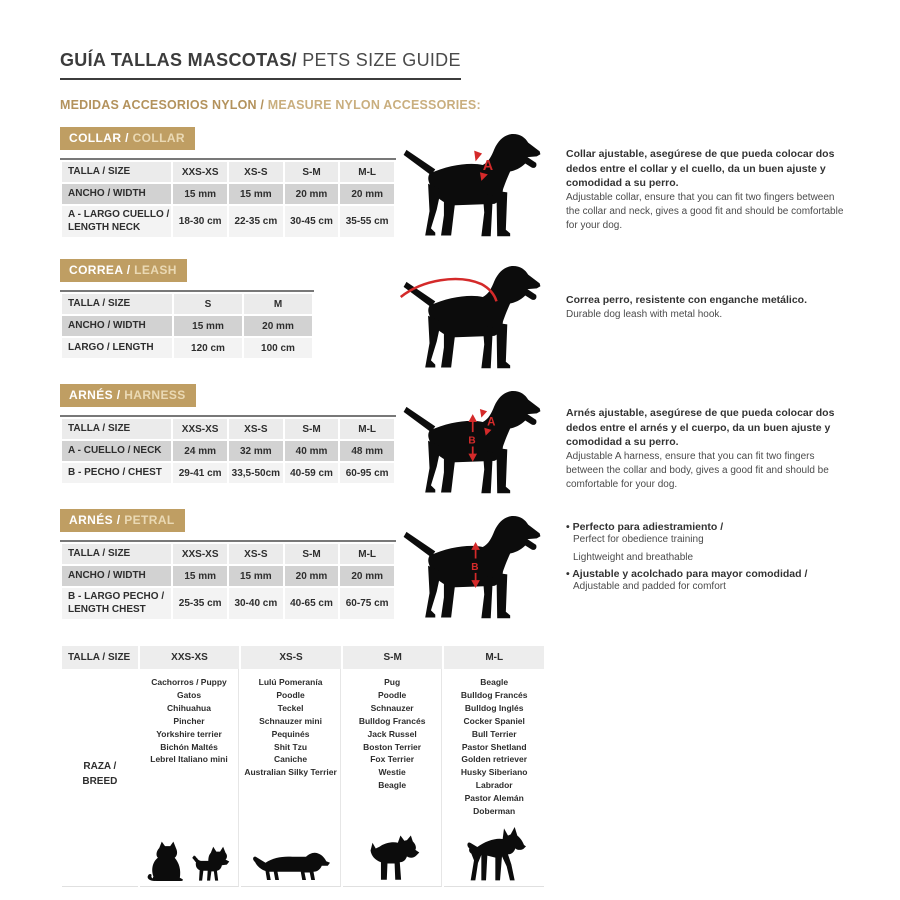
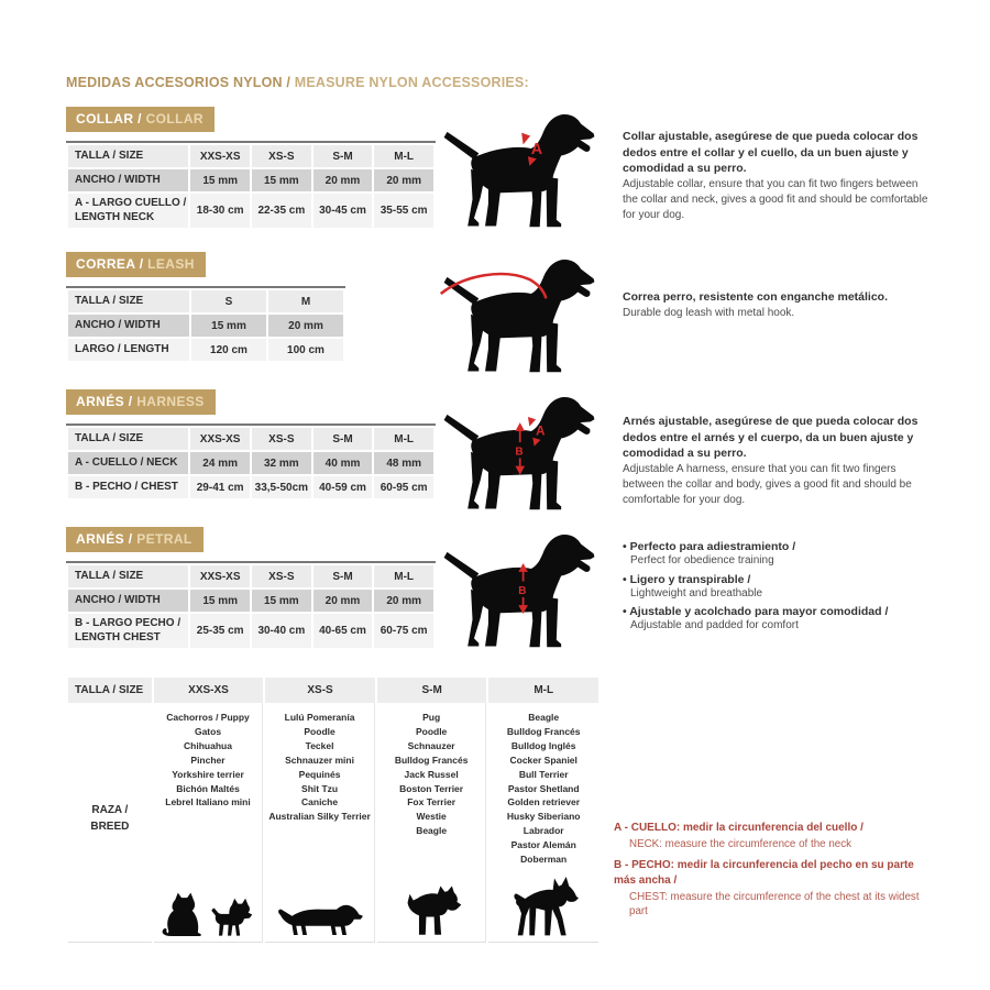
- GUÍA TALLAS MASCOTAS/ PETS SIZE GUIDE
  MEDIDAS ACCESORIOS NYLON / MEASURE NYLON ACCESSORIES:
  COLLAR / COLLAR
  TALLA / SIZE	XXS-XS	XS-S	S-M	M-L
  ANCHO / WIDTH	15 mm	15 mm	20 mm	20 mm
  A - LARGO CUELLO / LENGTH NECK	18-30 cm	22-35 cm	30-45 cm	35-55 cm
  A
  Collar ajustable, asegúrese de que pueda colocar dos dedos entre el collar y el cuello, da un buen ajuste y comodidad a su perro.
  Adjustable collar, ensure that you can fit two fingers between the collar and neck, gives a good fit and should be comfortable for your dog.
  CORREA / LEASH
  TALLA / SIZE	S	M
  ANCHO / WIDTH	15 mm	20 mm
  LARGO / LENGTH	120 cm	100 cm
  Correa perro, resistente con enganche metálico.
  Durable dog leash with metal hook.
  ARNÉS / HARNESS
  TALLA / SIZE	XXS-XS	XS-S	S-M	M-L
  A - CUELLO / NECK	24 mm	32 mm	40 mm	48 mm
  B - PECHO / CHEST	29-41 cm	33,5-50cm	40-59 cm	60-95 cm
  A
  B
  Arnés ajustable, asegúrese de que pueda colocar dos dedos entre el arnés y el cuerpo, da un buen ajuste y comodidad a su perro.
  Adjustable A harness, ensure that you can fit two fingers between the collar and body, gives a good fit and should be comfortable for your dog.
  ARNÉS / PETRAL
  TALLA / SIZE	XXS-XS	XS-S	S-M	M-L
  ANCHO / WIDTH	15 mm	15 mm	20 mm	20 mm
  B - LARGO PECHO / LENGTH CHEST	25-35 cm	30-40 cm	40-65 cm	60-75 cm
  B
  Perfecto para adiestramiento /
  Perfect for obedience training
+ Ligero y transpirable /
  Lightweight and breathable
  Ajustable y acolchado para mayor comodidad /
  Adjustable and padded for comfort
  TALLA / SIZE	XXS-XS	XS-S	S-M	M-L
  RAZA / BREED	Cachorros / Puppy Gatos Chihuahua Pincher Yorkshire terrier Bichón Maltés Lebrel Italiano mini	Lulú Pomeranía Poodle Teckel Schnauzer mini Pequinés Shit Tzu Caniche Australian Silky Terrier	Pug Poodle Schnauzer Bulldog Francés Jack Russel Boston Terrier Fox Terrier Westie Beagle	Beagle Bulldog Francés Bulldog Inglés Cocker Spaniel Bull Terrier Pastor Shetland Golden retriever Husky Siberiano Labrador Pastor Alemán Doberman
+ A - CUELLO: medir la circunferencia del cuello /
+ NECK: measure the circumference of the neck
+ B - PECHO: medir la circunferencia del pecho en su parte más ancha /
+ CHEST: measure the circumference of the chest at its widest part
